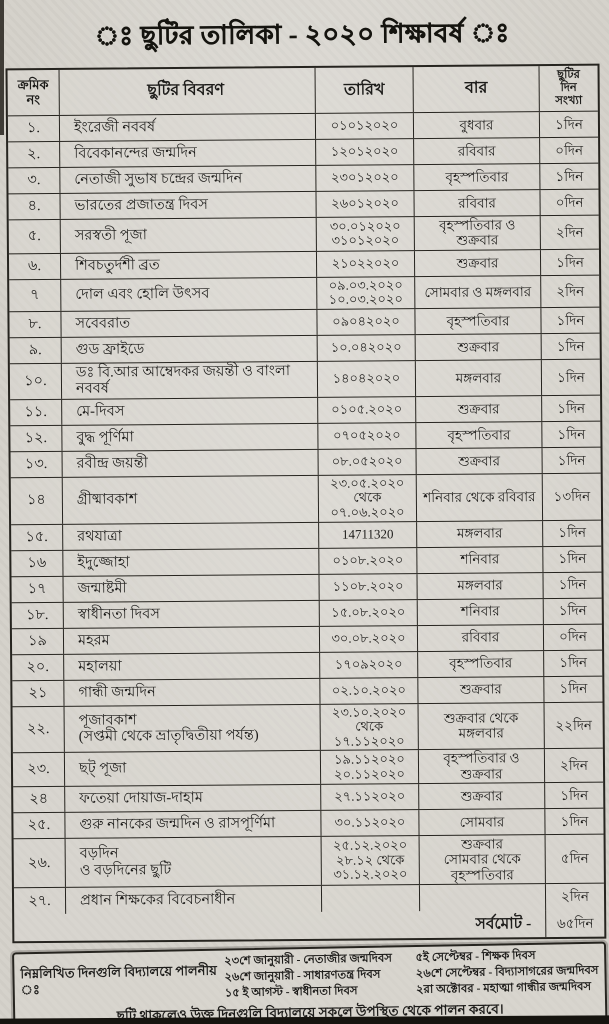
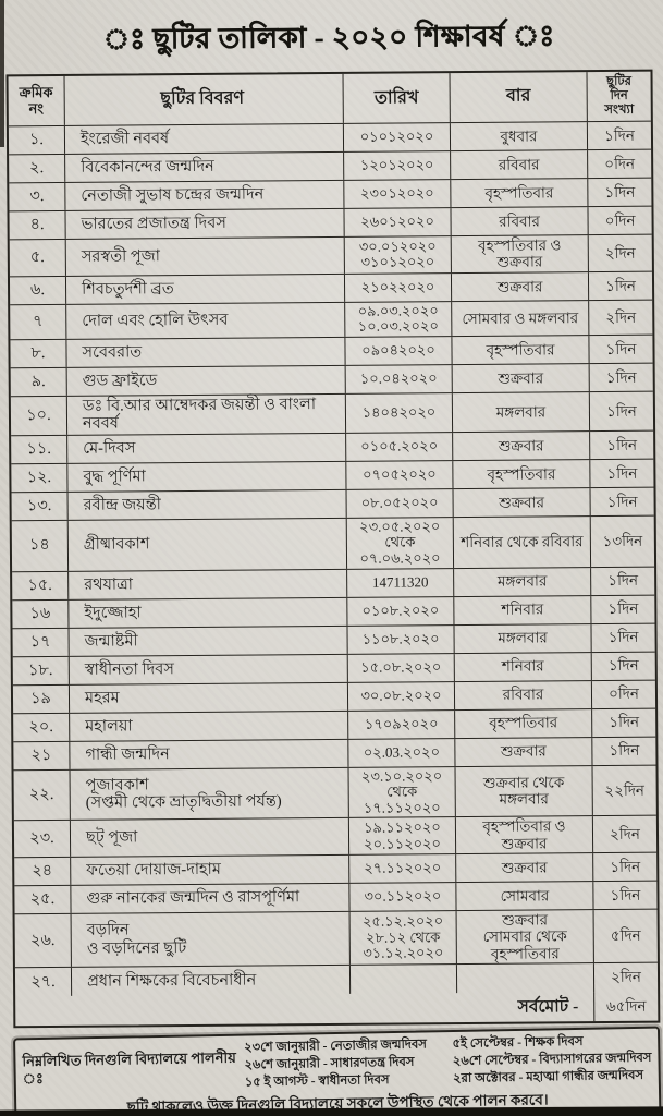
  ঃ ছুটির তালিকা - ২০২০ শিক্ষাবর্ষ ঃ
  ক্রমিক
  নং
  ছুটির বিবরণ
  তারিখ
  বার
  ছুটির
  দিন
  সংখ্যা
  ১.
  ইংরেজী নববর্ষ
  ০১০১২০২০
  বুধবার
  ১দিন
  ২.
  বিবেকানন্দের জন্মদিন
  ১২০১২০২০
  রবিবার
  ০দিন
  ৩.
  নেতাজী সুভাষ চন্দ্রের জন্মদিন
  ২৩০১২০২০
  বৃহস্পতিবার
  ১দিন
  ৪.
  ভারতের প্রজাতন্ত্র দিবস
  ২৬০১২০২০
  রবিবার
  ০দিন
  ৫.
  সরস্বতী পূজা
  ৩০.০১২০২০
  ৩১০১২০২০
  বৃহস্পতিবার ও শুক্রবার
  ২দিন
  ৬.
  শিবচতুর্দশী ব্রত
  ২১০২২০২০
  শুক্রবার
  ১দিন
  ৭
  দোল এবং হোলি উৎসব
  ০৯.০৩.২০২০
  ১০.০৩.২০২০
  সোমবার ও মঙ্গলবার
  ২দিন
  ৮.
  সবেবরাত
  ০৯০৪২০২০
  বৃহস্পতিবার
  ১দিন
  ৯.
  গুড ফ্রাইডে
  ১০.০৪২০২০
  শুক্রবার
  ১দিন
  ১০.
  ডঃ বি.আর আম্বেদকর জয়ন্তী ও বাংলা নববর্ষ
  ১৪০৪২০২০
  মঙ্গলবার
  ১দিন
  ১১.
  মে-দিবস
  ০১০৫.২০২০
  শুক্রবার
  ১দিন
  ১২.
  বুদ্ধ পূর্ণিমা
  ০৭০৫২০২০
  বৃহস্পতিবার
  ১দিন
  ১৩.
  রবীন্দ্র জয়ন্তী
  ০৮.০৫২০২০
  শুক্রবার
  ১দিন
  ১৪
  গ্রীষ্মাবকাশ
  ২৩.০৫.২০২০
  থেকে
  ০৭.০৬.২০২০
  শনিবার থেকে রবিবার
  ১৩দিন
  ১৫.
  রথযাত্রা
  14711320
  মঙ্গলবার
  ১দিন
  ১৬
  ইদুজ্জোহা
  ০১০৮.২০২০
  শনিবার
  ১দিন
  ১৭
  জন্মাষ্টমী
  ১১০৮.২০২০
  মঙ্গলবার
  ১দিন
  ১৮.
  স্বাধীনতা দিবস
  ১৫.০৮.২০২০
  শনিবার
  ১দিন
  ১৯
  মহরম
  ৩০.০৮.২০২০
  রবিবার
  ০দিন
  ২০.
  মহালয়া
  ১৭০৯২০২০
  বৃহস্পতিবার
  ১দিন
  ২১
  গান্ধী জন্মদিন
- ০২.১০.২০২০
+ ০২.03.২০২০
  শুক্রবার
  ১দিন
  ২২.
  পূজাবকাশ
  (সপ্তমী থেকে ভ্রাতৃদ্বিতীয়া পর্যন্ত)
  ২৩.১০.২০২০
  থেকে
  ১৭.১১২০২০
  শুক্রবার থেকে মঙ্গলবার
  ২২দিন
  ২৩.
  ছট্ পূজা
  ১৯.১১২০২০
  ২০.১১২০২০
  বৃহস্পতিবার ও শুক্রবার
  ২দিন
  ২৪
  ফতেয়া দোয়াজ-দাহাম
  ২৭.১১২০২০
  শুক্রবার
  ১দিন
  ২৫.
  গুরু নানকের জন্মদিন ও রাসপূর্ণিমা
  ৩০.১১২০২০
  সোমবার
  ১দিন
  ২৬.
  বড়দিন
  ও বড়দিনের ছুটি
  ২৫.১২.২০২০
  ২৮.১২ থেকে
  ৩১.১২.২০২০
  শুক্রবার
  সোমবার থেকে বৃহস্পতিবার
  ৫দিন
  ২৭.
  প্রধান শিক্ষকের বিবেচনাধীন
  ২দিন
  সর্বমোট -
  ৬৫দিন
  নিম্নলিখিত দিনগুলি বিদ্যালয়ে পালনীয় ঃ
  ২৩শে জানুয়ারী - নেতাজীর জন্মদিবস
  ২৬শে জানুয়ারী - সাধারণতন্ত্র দিবস
  ১৫ ই আগস্ট - স্বাধীনতা দিবস
  ৫ই সেপ্টেম্বর - শিক্ষক দিবস
  ২৬শে সেপ্টেম্বর - বিদ্যাসাগরের জন্মদিবস
  ২রা অক্টোবর - মহাত্মা গান্ধীর জন্মদিবস
  ছুটি থাকলেও উক্ত দিনগুলি বিদ্যালয়ে সকলে উপস্থিত থেকে পালন করবে।
